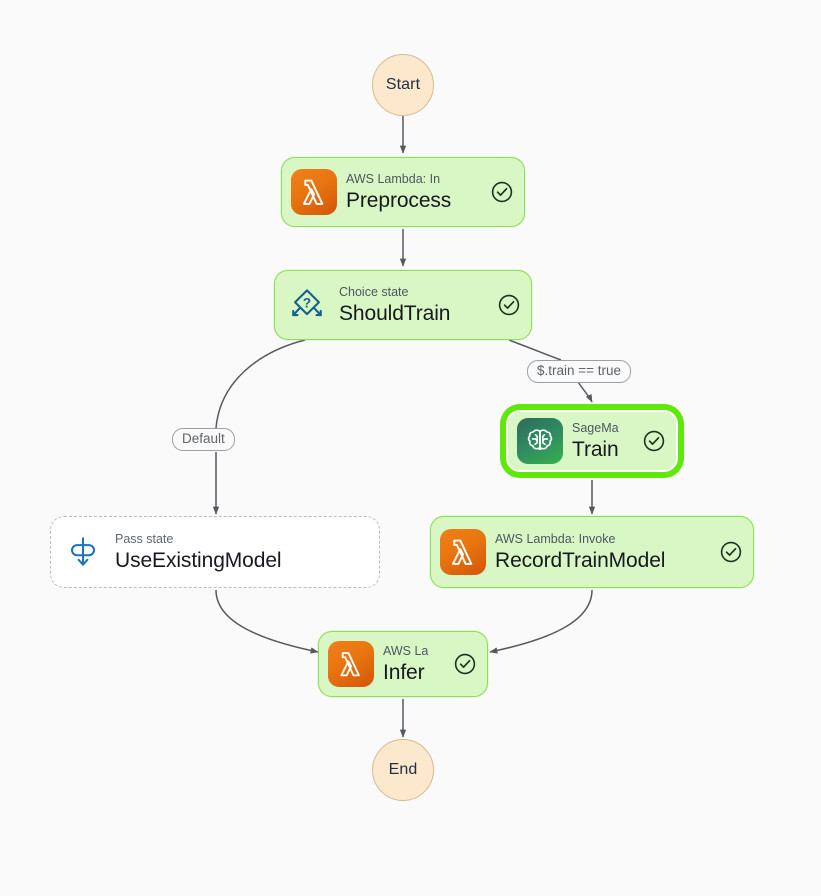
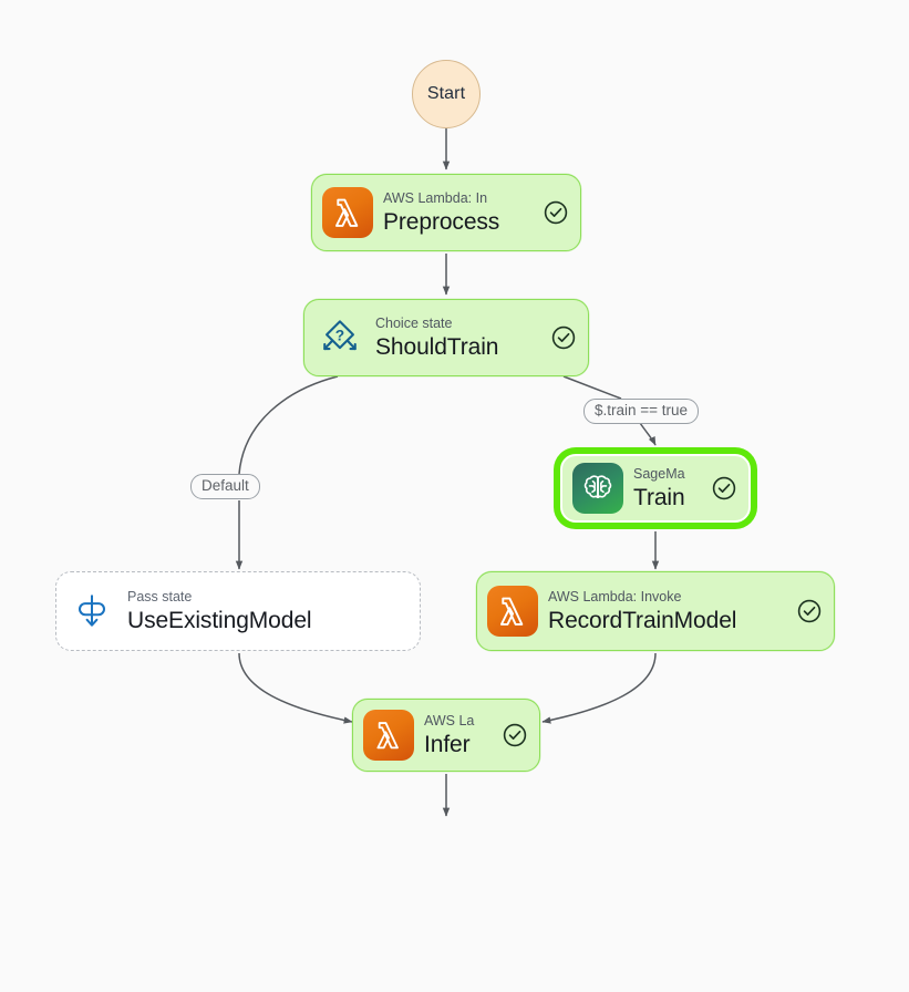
  Start
  AWS Lambda: In
  Preprocess
  ?
  Choice state
  ShouldTrain
  $.train == true
  Default
  SageMa
  Train
  Pass state
  UseExistingModel
  AWS Lambda: Invoke
  RecordTrainModel
  AWS La
  Infer
- End
